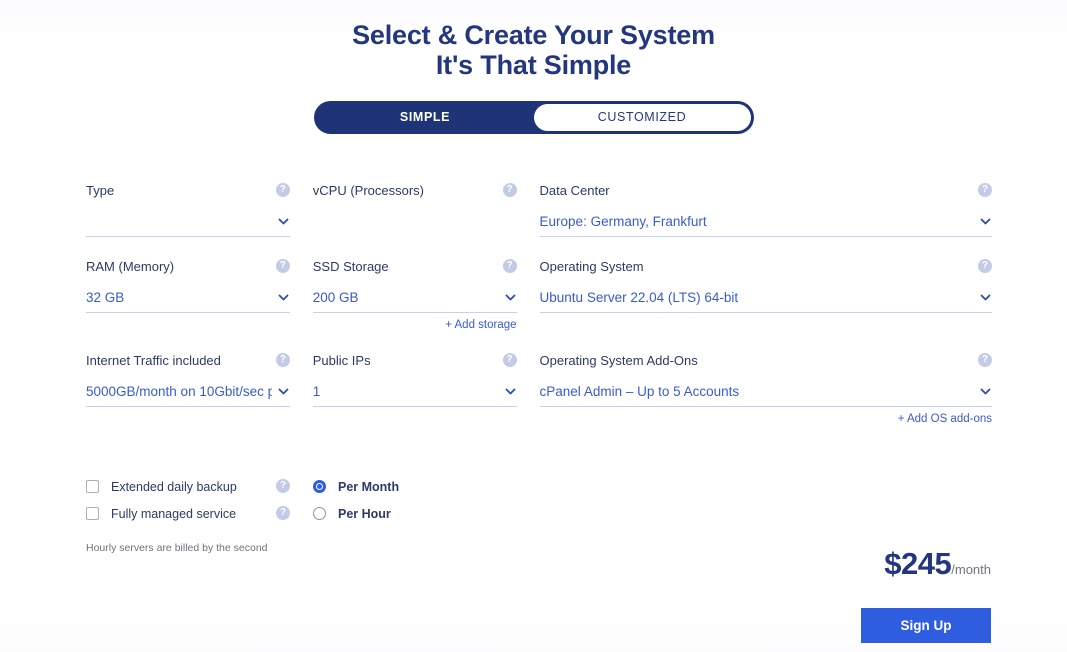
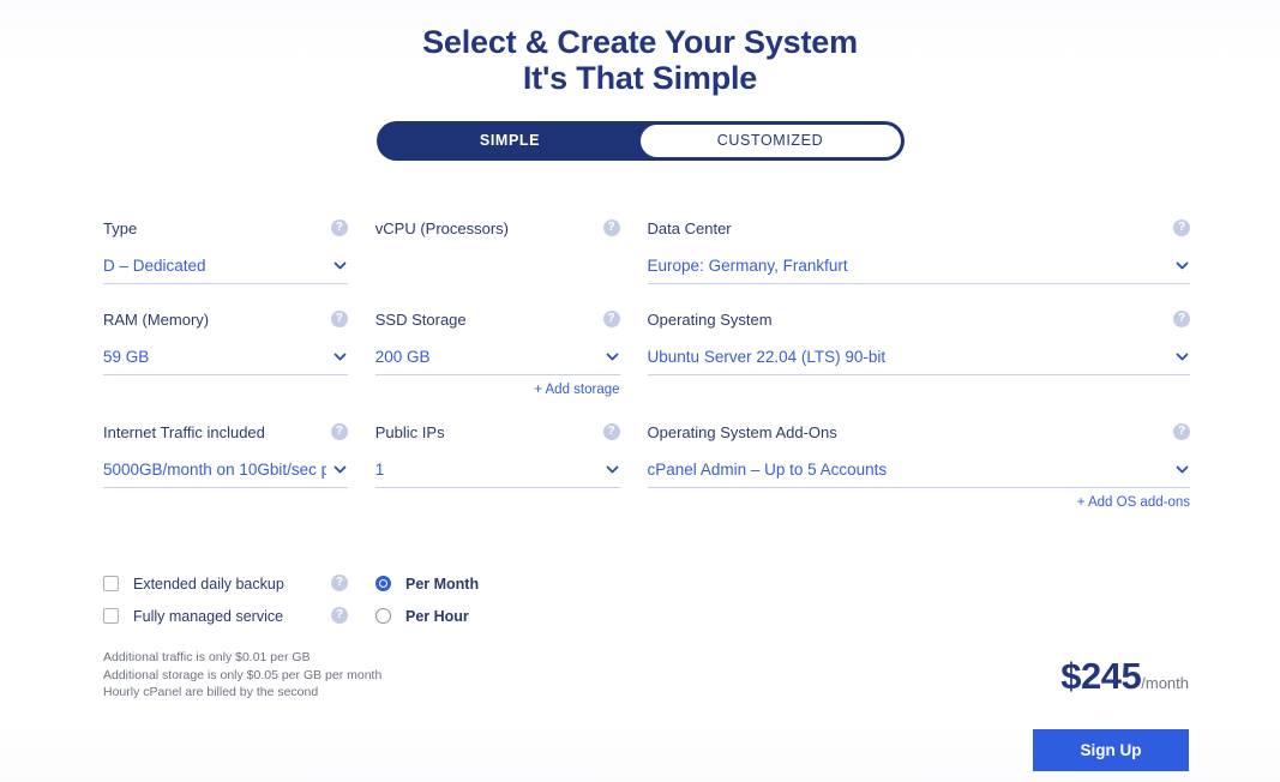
  Select & Create Your System
  It's That Simple
  SIMPLE
  CUSTOMIZED
  Type
  ?
+ D – Dedicated
  vCPU (Processors)
  ?
  Data Center
  ?
  Europe: Germany, Frankfurt
  RAM (Memory)
  ?
- 32 GB
+ 59 GB
  SSD Storage
  ?
  200 GB
  + Add storage
  Operating System
  ?
- Ubuntu Server 22.04 (LTS) 64-bit
+ Ubuntu Server 22.04 (LTS) 90-bit
  Internet Traffic included
  ?
  5000GB/month on 10Gbit/sec p
  Public IPs
  ?
  1
  Operating System Add-Ons
  ?
  cPanel Admin – Up to 5 Accounts
  + Add OS add-ons
  Extended daily backup
  ?
  Fully managed service
  ?
  Per Month
  Per Hour
+ Additional traffic is only $0.01 per GB
+ Additional storage is only $0.05 per GB per month
- Hourly servers are billed by the second
+ Hourly cPanel are billed by the second
  $245/month
  Sign Up
